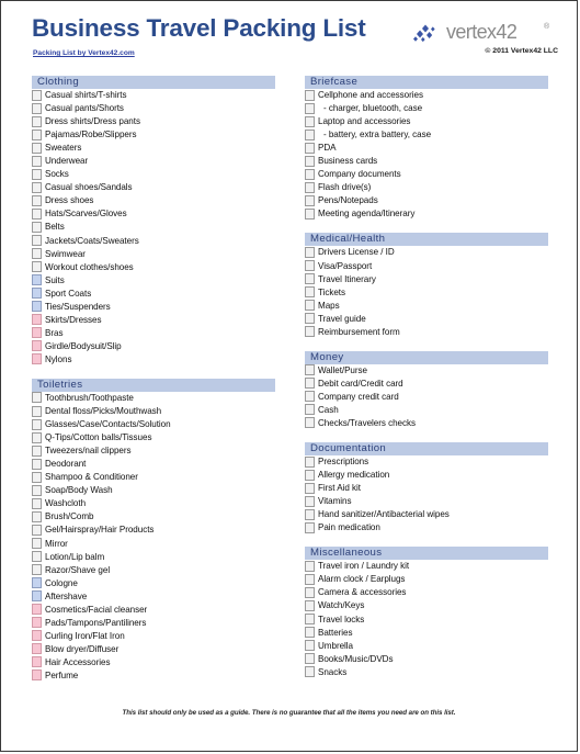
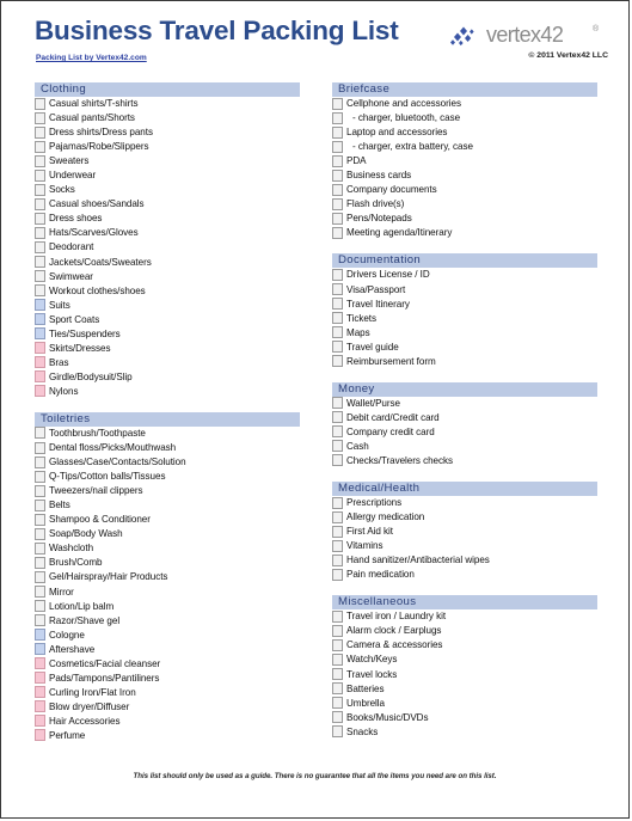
  Business Travel Packing List
  vertex42
  Clothing
  Casual shirts/T-shirts
  Casual pants/Shorts
  Dress shirts/Dress pants
  Pajamas/Robe/Slippers
  Sweaters
  Underwear
  Socks
  Casual shoes/Sandals
  Dress shoes
  Hats/Scarves/Gloves
- Belts
+ Deodorant
  Jackets/Coats/Sweaters
  Swimwear
  Workout clothes/shoes
  Suits
  Sport Coats
  Ties/Suspenders
  Skirts/Dresses
  Bras
  Girdle/Bodysuit/Slip
  Nylons
  Toiletries
  Toothbrush/Toothpaste
  Dental floss/Picks/Mouthwash
  Glasses/Case/Contacts/Solution
  Q-Tips/Cotton balls/Tissues
  Tweezers/nail clippers
- Deodorant
+ Belts
  Shampoo & Conditioner
  Soap/Body Wash
  Washcloth
  Brush/Comb
  Gel/Hairspray/Hair Products
  Mirror
  Lotion/Lip balm
  Razor/Shave gel
  Cologne
  Aftershave
  Cosmetics/Facial cleanser
  Pads/Tampons/Pantiliners
  Curling Iron/Flat Iron
  Blow dryer/Diffuser
  Hair Accessories
  Perfume
  Briefcase
  Cellphone and accessories
  - charger, bluetooth, case
  Laptop and accessories
- - battery, extra battery, case
+ - charger, extra battery, case
  PDA
  Business cards
  Company documents
  Flash drive(s)
  Pens/Notepads
  Meeting agenda/Itinerary
- Medical/Health
+ Documentation
  Drivers License / ID
  Visa/Passport
  Travel Itinerary
  Tickets
  Maps
  Travel guide
  Reimbursement form
  Money
  Wallet/Purse
  Debit card/Credit card
  Company credit card
  Cash
  Checks/Travelers checks
- Documentation
+ Medical/Health
  Prescriptions
  Allergy medication
  First Aid kit
  Vitamins
  Hand sanitizer/Antibacterial wipes
  Pain medication
  Miscellaneous
  Travel iron / Laundry kit
  Alarm clock / Earplugs
  Camera & accessories
  Watch/Keys
  Travel locks
  Batteries
  Umbrella
  Books/Music/DVDs
  Snacks
